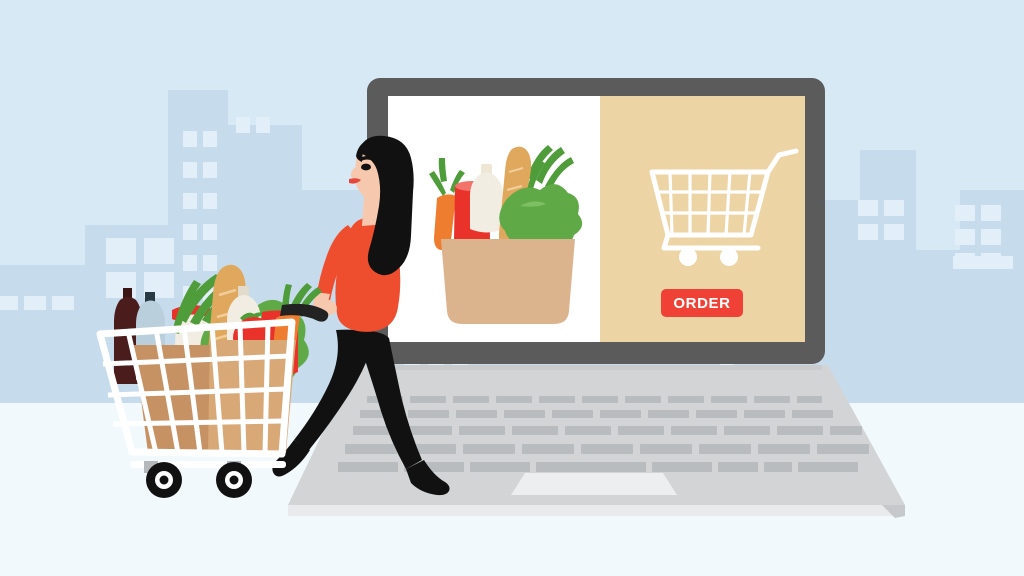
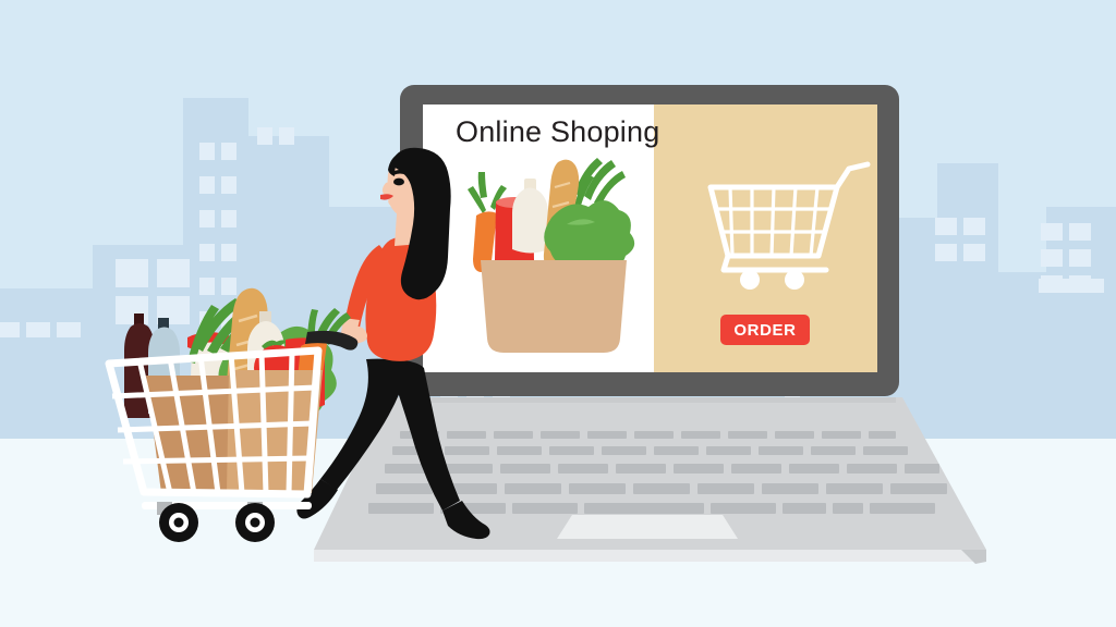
+ Online Shoping
  ORDER
